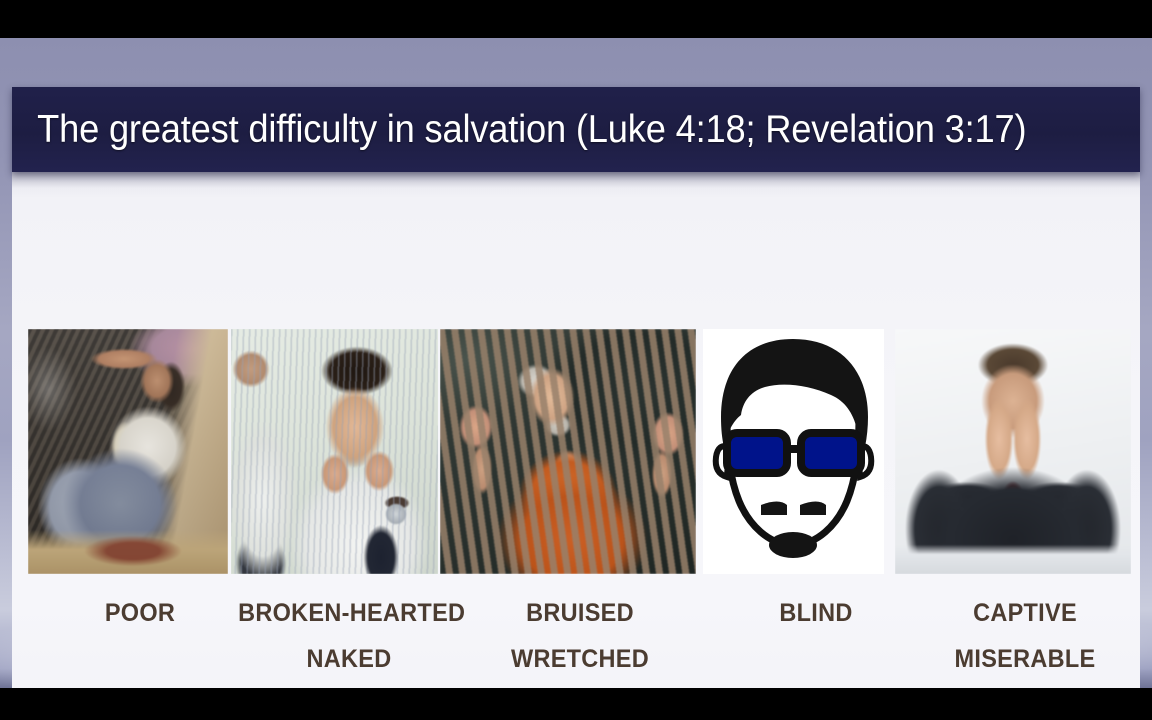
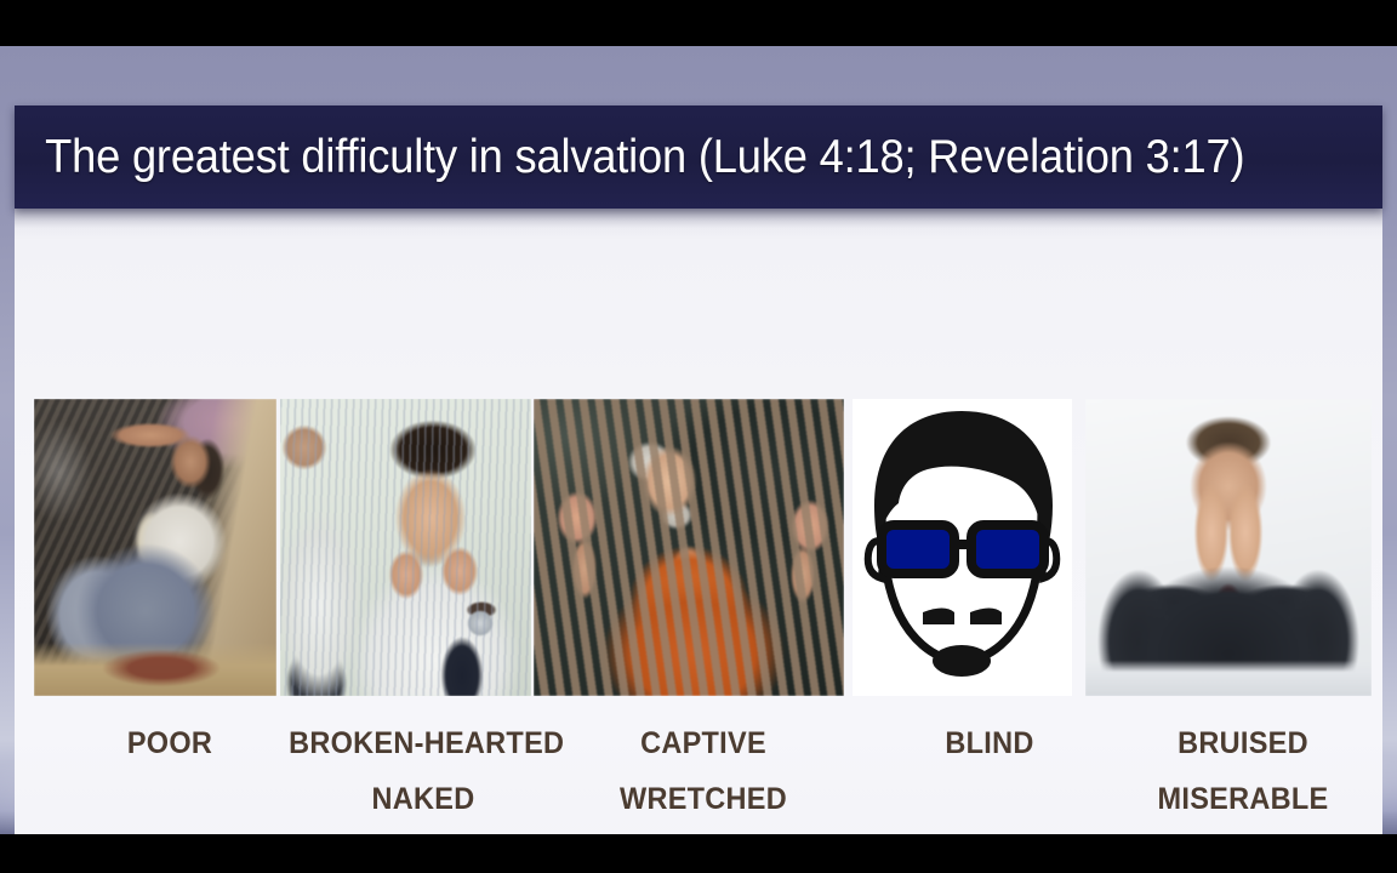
  The greatest difficulty in salvation (Luke 4:18; Revelation 3:17)
  POOR
  BROKEN-HEARTED
  NAKED
- BRUISED
+ CAPTIVE
  WRETCHED
  BLIND
- CAPTIVE
+ BRUISED
  MISERABLE
